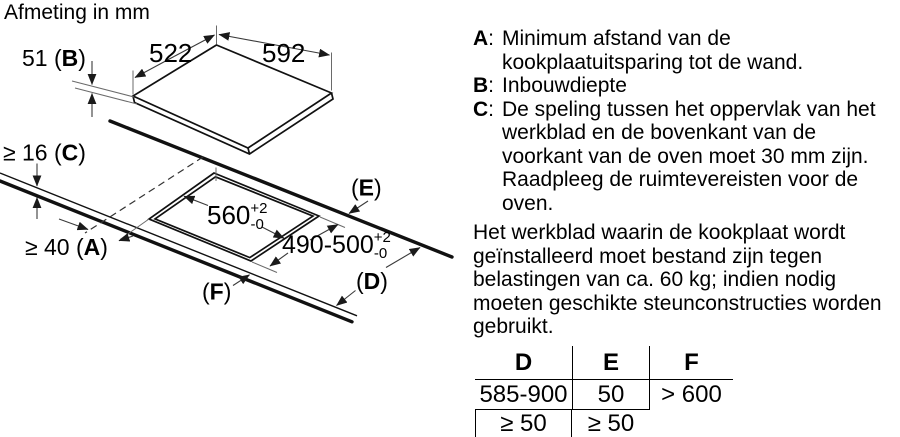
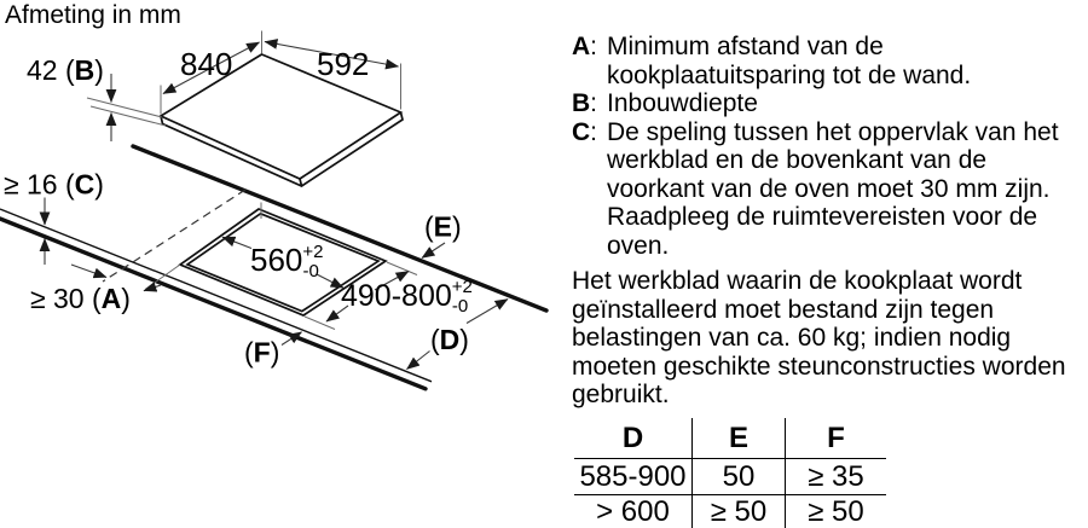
  Afmeting in mm
- 522
+ 840
  592
- 51 (B)
+ 42 (B)
  560+2 -0
- 490-500+2 -0
+ 490-800+2 -0
- ≥ 40 (A)
+ ≥ 30 (A)
  ≥ 16 (C)
  (E)
  (F)
  (D)
  A:
  Minimum afstand van de kookplaatuitsparing tot de wand.
  B:
  Inbouwdiepte
  C:
  De speling tussen het oppervlak van het werkblad en de bovenkant van de voorkant van de oven moet 30 mm zijn. Raadpleeg de ruimtevereisten voor de oven.
  Het werkblad waarin de kookplaat wordt geïnstalleerd moet bestand zijn tegen belastingen van ca. 60 kg; indien nodig moeten geschikte steunconstructies worden gebruikt.
  D
  E
  F
  585-900
  50
+ ≥ 35
  > 600
  ≥ 50
  ≥ 50
